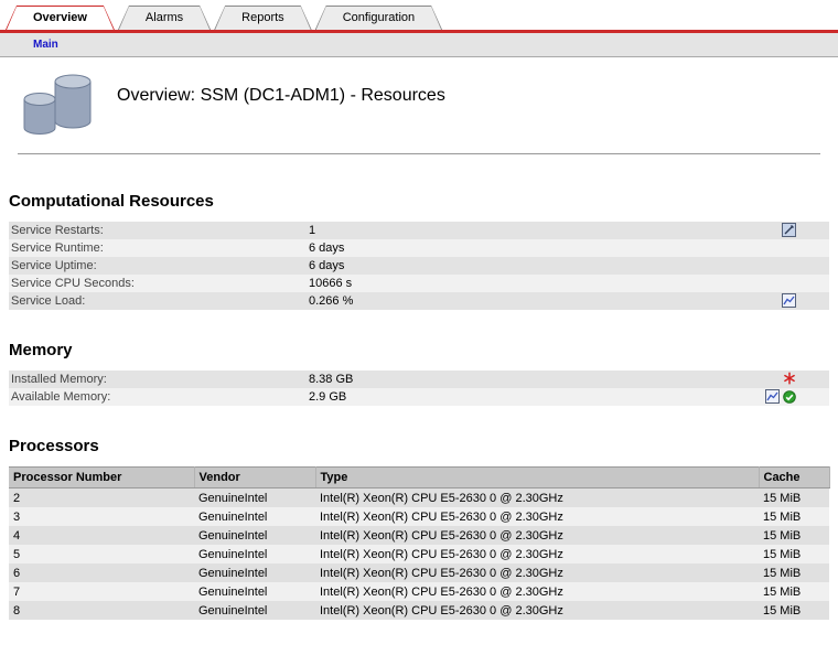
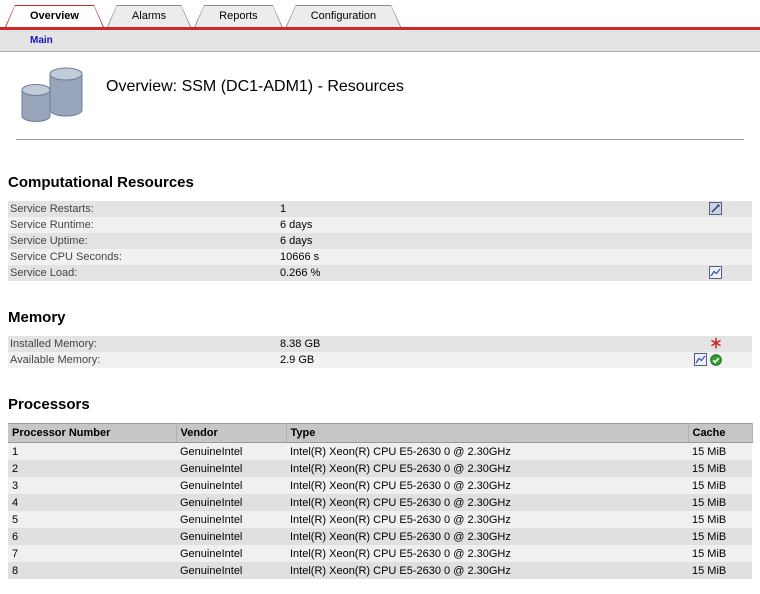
  Overview
  Alarms
  Reports
  Configuration
  Main
  Overview: SSM (DC1-ADM1) - Resources
  Computational Resources
  Service Restarts:
  1
  Service Runtime:
  6 days
  Service Uptime:
  6 days
  Service CPU Seconds:
  10666 s
  Service Load:
  0.266 %
  Memory
  Installed Memory:
  8.38 GB
  Available Memory:
  2.9 GB
  Processors
  Processor Number	Vendor	Type	Cache
+ 1	GenuineIntel	Intel(R) Xeon(R) CPU E5-2630 0 @ 2.30GHz	15 MiB
  2	GenuineIntel	Intel(R) Xeon(R) CPU E5-2630 0 @ 2.30GHz	15 MiB
  3	GenuineIntel	Intel(R) Xeon(R) CPU E5-2630 0 @ 2.30GHz	15 MiB
  4	GenuineIntel	Intel(R) Xeon(R) CPU E5-2630 0 @ 2.30GHz	15 MiB
  5	GenuineIntel	Intel(R) Xeon(R) CPU E5-2630 0 @ 2.30GHz	15 MiB
  6	GenuineIntel	Intel(R) Xeon(R) CPU E5-2630 0 @ 2.30GHz	15 MiB
  7	GenuineIntel	Intel(R) Xeon(R) CPU E5-2630 0 @ 2.30GHz	15 MiB
  8	GenuineIntel	Intel(R) Xeon(R) CPU E5-2630 0 @ 2.30GHz	15 MiB
